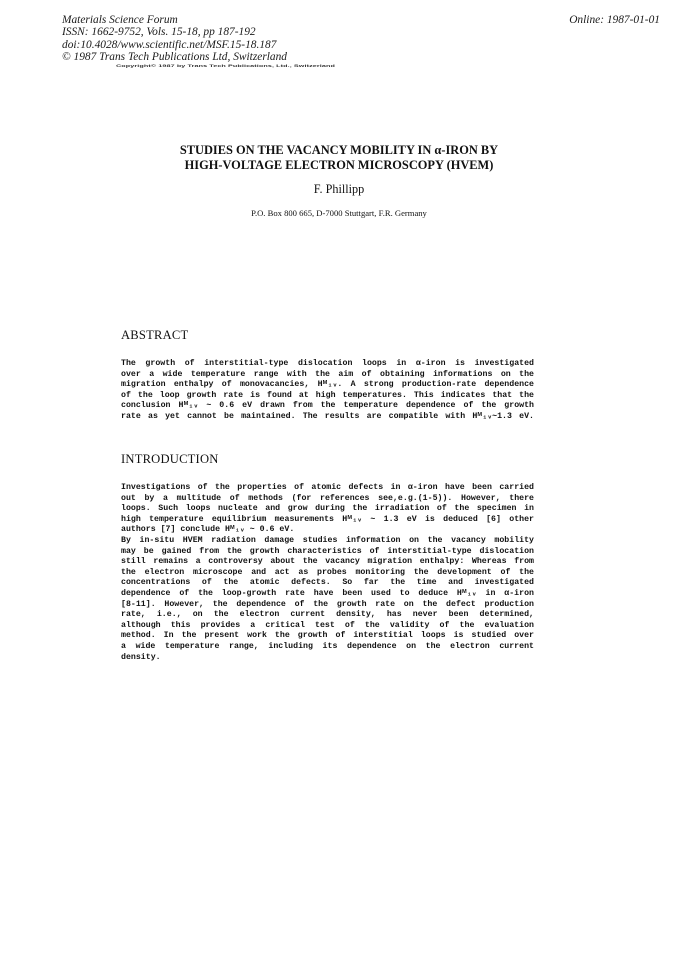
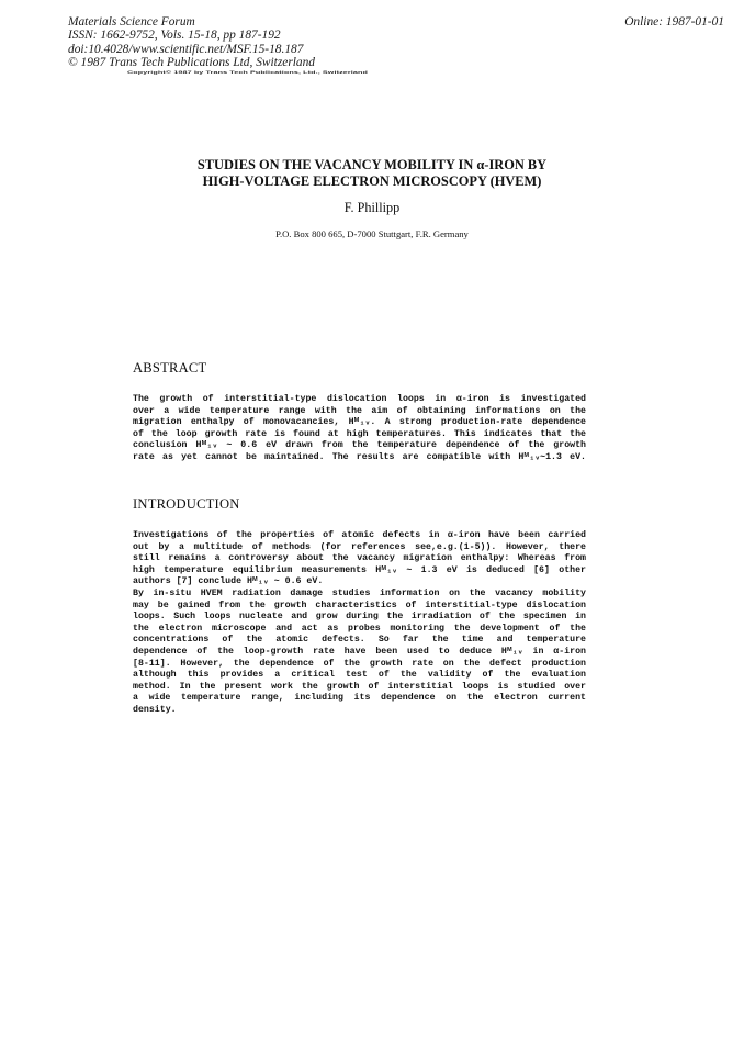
  Materials Science Forum
  ISSN: 1662-9752, Vols. 15-18, pp 187-192
  doi:10.4028/www.scientific.net/MSF.15-18.187
  © 1987 Trans Tech Publications Ltd, Switzerland
  Online: 1987-01-01
  STUDIES ON THE VACANCY MOBILITY IN α-IRON BY
  HIGH-VOLTAGE ELECTRON MICROSCOPY (HVEM)
  F. Phillipp
  P.O. Box 800 665, D-7000 Stuttgart, F.R. Germany
  ABSTRACT
  The growth of interstitial-type dislocation loops in α-iron is investigated
  over a wide temperature range with the aim of obtaining informations on the
  migration enthalpy of monovacancies, Hᴹ₁ᵥ. A strong production-rate dependence
  of the loop growth rate is found at high temperatures. This indicates that the
  conclusion Hᴹ₁ᵥ ~ 0.6 eV drawn from the temperature dependence of the growth
  rate as yet cannot be maintained. The results are compatible with Hᴹ₁ᵥ~1.3 eV.
  INTRODUCTION
  Investigations of the properties of atomic defects in α-iron have been carried
  out by a multitude of methods (for references see,e.g.(1-5)). However, there
- loops. Such loops nucleate and grow during the irradiation of the specimen in
+ still remains a controversy about the vacancy migration enthalpy: Whereas from
  high temperature equilibrium measurements Hᴹ₁ᵥ ~ 1.3 eV is deduced [6] other
  authors [7] conclude Hᴹ₁ᵥ ~ 0.6 eV.
  By in-situ HVEM radiation damage studies information on the vacancy mobility
  may be gained from the growth characteristics of interstitial-type dislocation
- still remains a controversy about the vacancy migration enthalpy: Whereas from
+ loops. Such loops nucleate and grow during the irradiation of the specimen in
  the electron microscope and act as probes monitoring the development of the
- concentrations of the atomic defects. So far the time and investigated
+ concentrations of the atomic defects. So far the time and temperature
  dependence of the loop-growth rate have been used to deduce Hᴹ₁ᵥ in α-iron
  [8-11]. However, the dependence of the growth rate on the defect production
- rate, i.e., on the electron current density, has never been determined,
  although this provides a critical test of the validity of the evaluation
  method. In the present work the growth of interstitial loops is studied over
  a wide temperature range, including its dependence on the electron current
  density.
